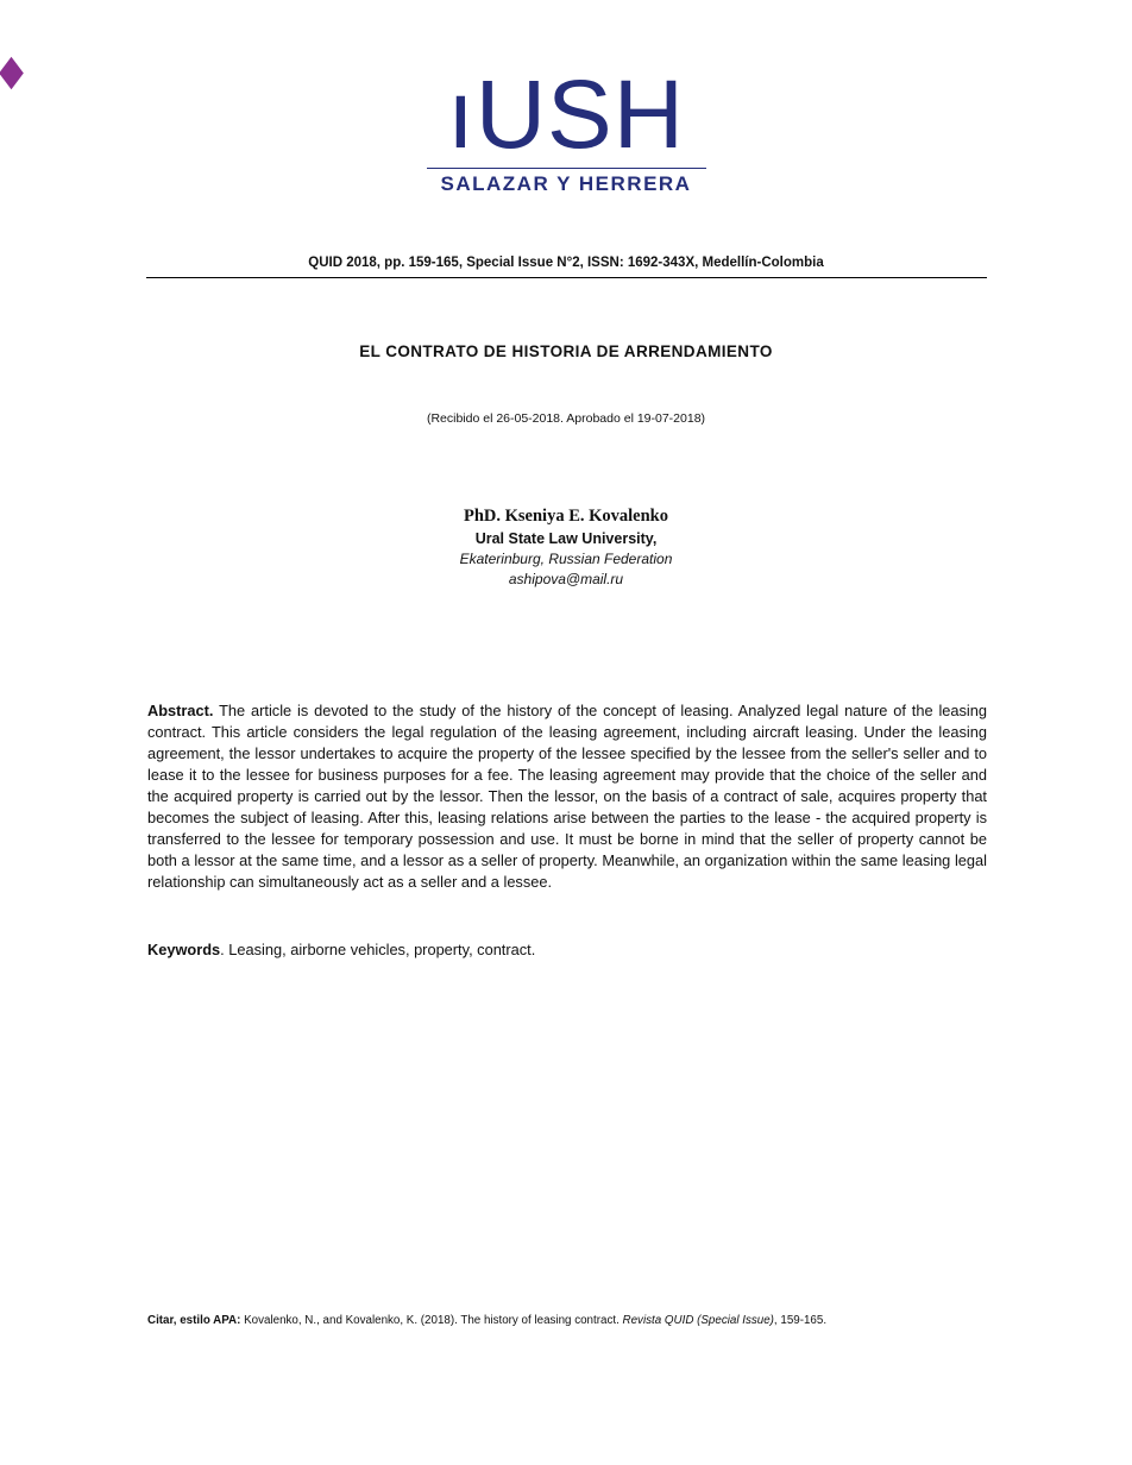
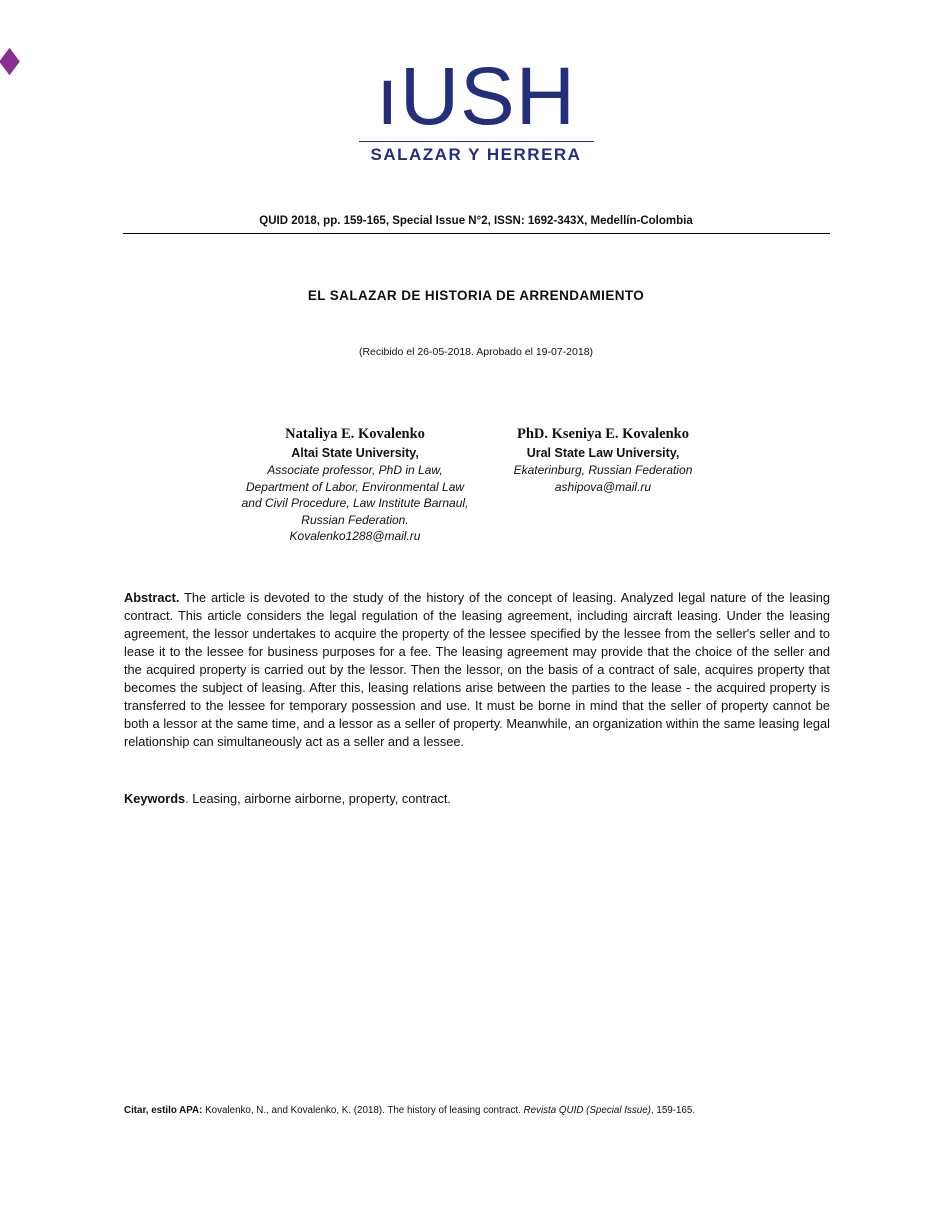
  ıUSH
  SALAZAR Y HERRERA
  QUID 2018, pp. 159-165, Special Issue N°2, ISSN: 1692-343X, Medellín-Colombia
- EL CONTRATO DE HISTORIA DE ARRENDAMIENTO
+ EL SALAZAR DE HISTORIA DE ARRENDAMIENTO
  (Recibido el 26-05-2018. Aprobado el 19-07-2018)
+ Nataliya E. Kovalenko
+ Altai State University,
+ Associate professor, PhD in Law, Department of Labor, Environmental Law and Civil Procedure, Law Institute Barnaul, Russian Federation.
+ Kovalenko1288@mail.ru
  PhD. Kseniya E. Kovalenko
  Ural State Law University,
  Ekaterinburg, Russian Federation
  ashipova@mail.ru
  Abstract. The article is devoted to the study of the history of the concept of leasing. Analyzed legal nature of the leasing contract. This article considers the legal regulation of the leasing agreement, including aircraft leasing. Under the leasing agreement, the lessor undertakes to acquire the property of the lessee specified by the lessee from the seller's seller and to lease it to the lessee for business purposes for a fee. The leasing agreement may provide that the choice of the seller and the acquired property is carried out by the lessor. Then the lessor, on the basis of a contract of sale, acquires property that becomes the subject of leasing. After this, leasing relations arise between the parties to the lease - the acquired property is transferred to the lessee for temporary possession and use. It must be borne in mind that the seller of property cannot be both a lessor at the same time, and a lessor as a seller of property. Meanwhile, an organization within the same leasing legal relationship can simultaneously act as a seller and a lessee.
- Keywords. Leasing, airborne vehicles, property, contract.
+ Keywords. Leasing, airborne airborne, property, contract.
  Citar, estilo APA: Kovalenko, N., and Kovalenko, K. (2018). The history of leasing contract. Revista QUID (Special Issue), 159-165.
